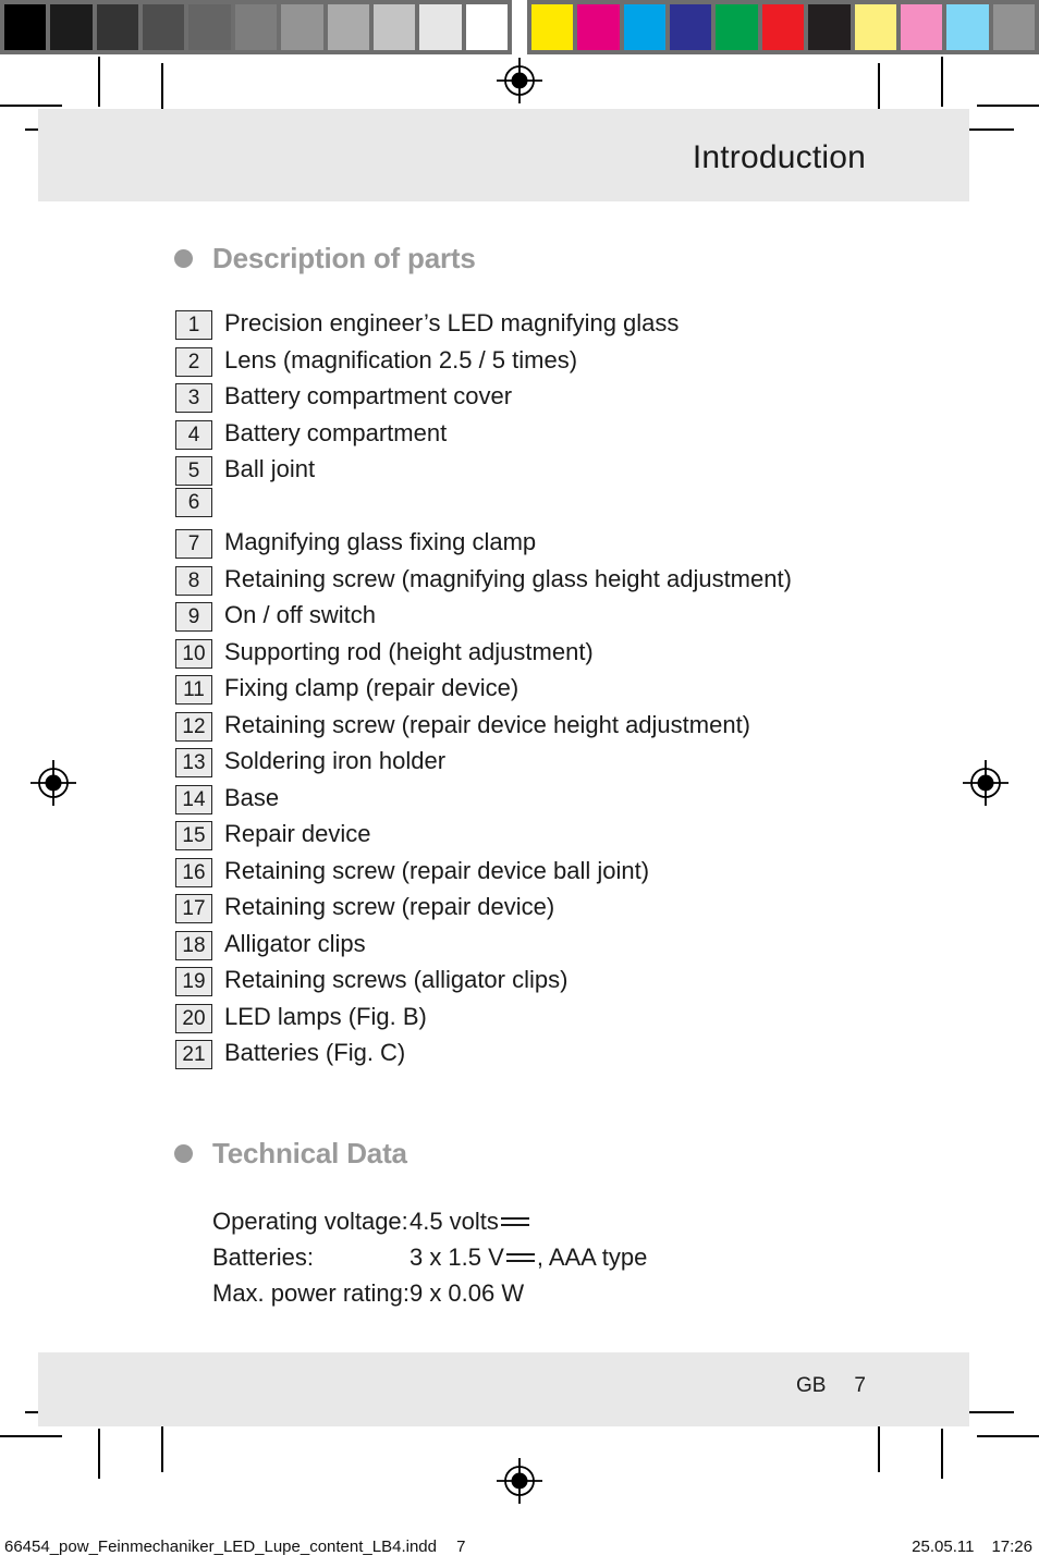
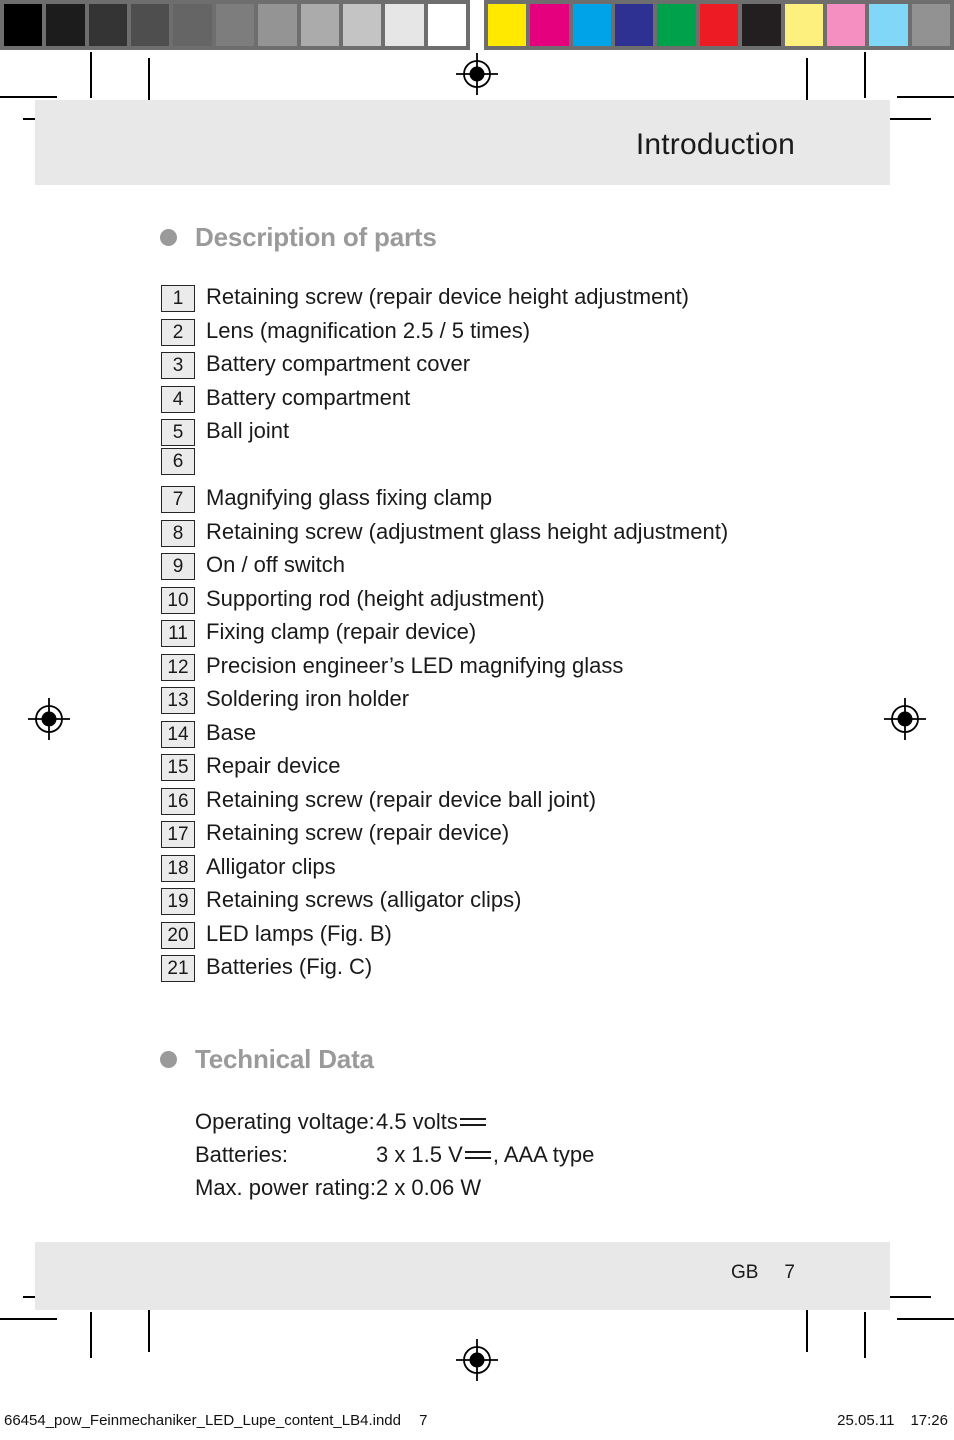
  Introduction
  Description of parts
  1
- Precision engineer’s LED magnifying glass
+ Retaining screw (repair device height adjustment)
  2
  Lens (magnification 2.5 / 5 times)
  3
  Battery compartment cover
  4
  Battery compartment
  5
  Ball joint
  6
  7
  Magnifying glass fixing clamp
  8
- Retaining screw (magnifying glass height adjustment)
+ Retaining screw (adjustment glass height adjustment)
  9
  On / off switch
  10
  Supporting rod (height adjustment)
  11
  Fixing clamp (repair device)
  12
- Retaining screw (repair device height adjustment)
+ Precision engineer’s LED magnifying glass
  13
  Soldering iron holder
  14
  Base
  15
  Repair device
  16
  Retaining screw (repair device ball joint)
  17
  Retaining screw (repair device)
  18
  Alligator clips
  19
  Retaining screws (alligator clips)
  20
  LED lamps (Fig. B)
  21
  Batteries (Fig. C)
  Technical Data
  Operating voltage:	4.5 volts
  Batteries:	3 x 1.5 V , AAA type
- Max. power rating:	9 x 0.06 W
+ Max. power rating:	2 x 0.06 W
  GB
  7
  66454_pow_Feinmechaniker_LED_Lupe_content_LB4.indd 7
  25.05.11
  17:26
